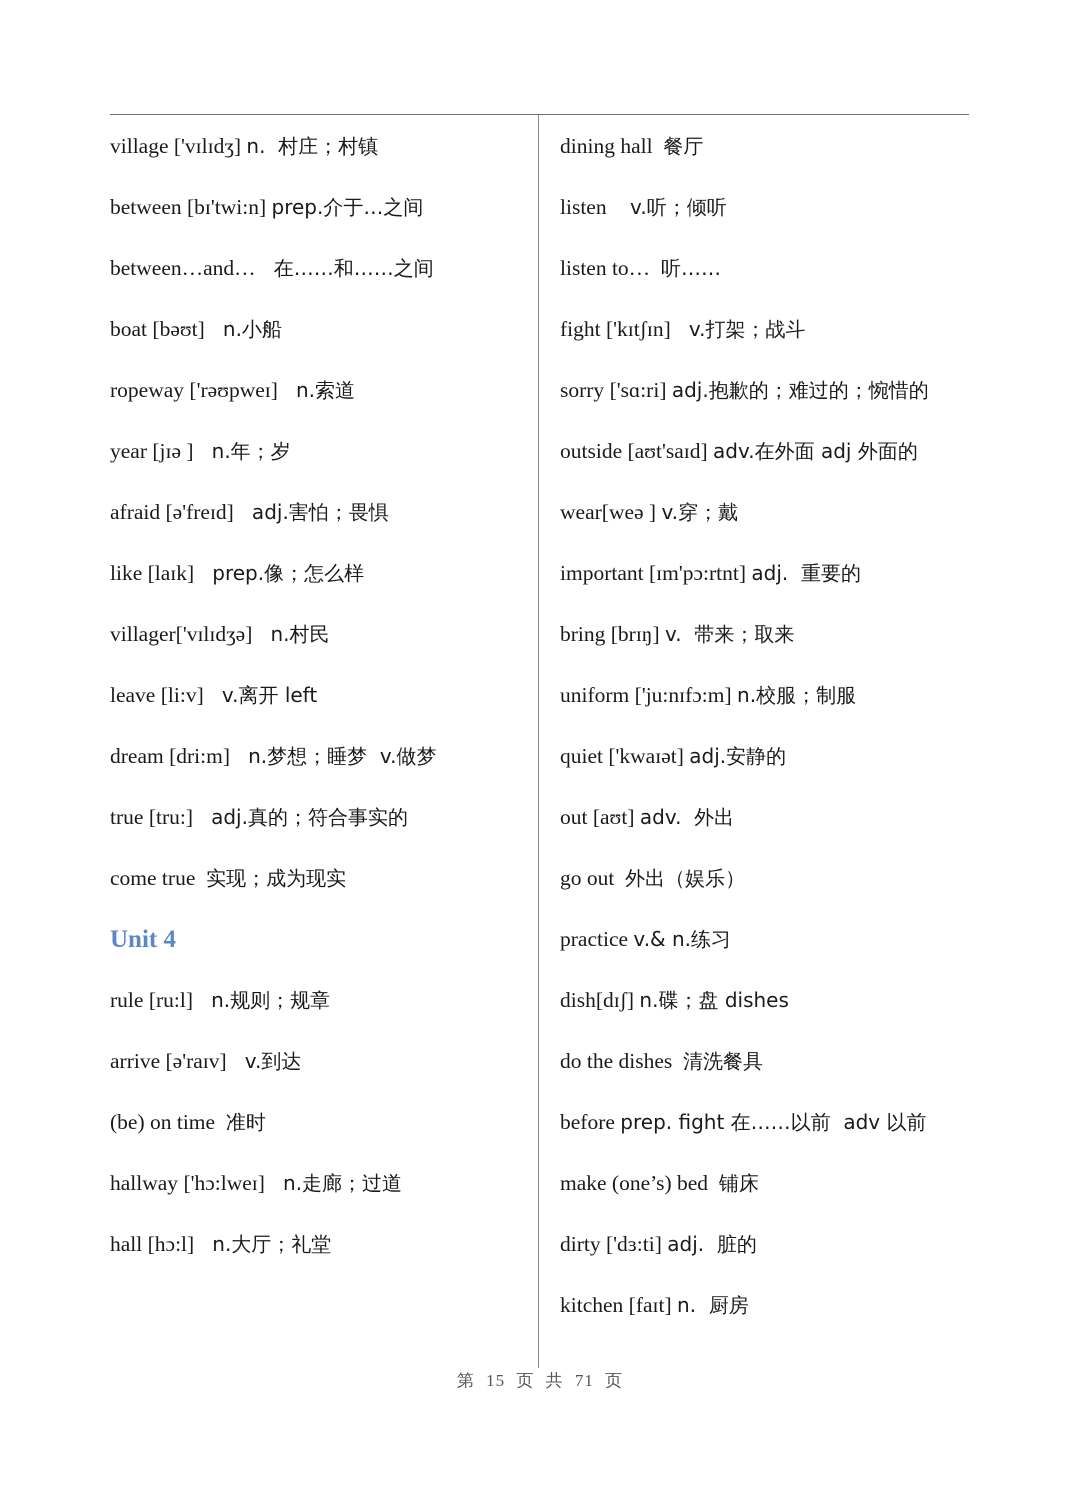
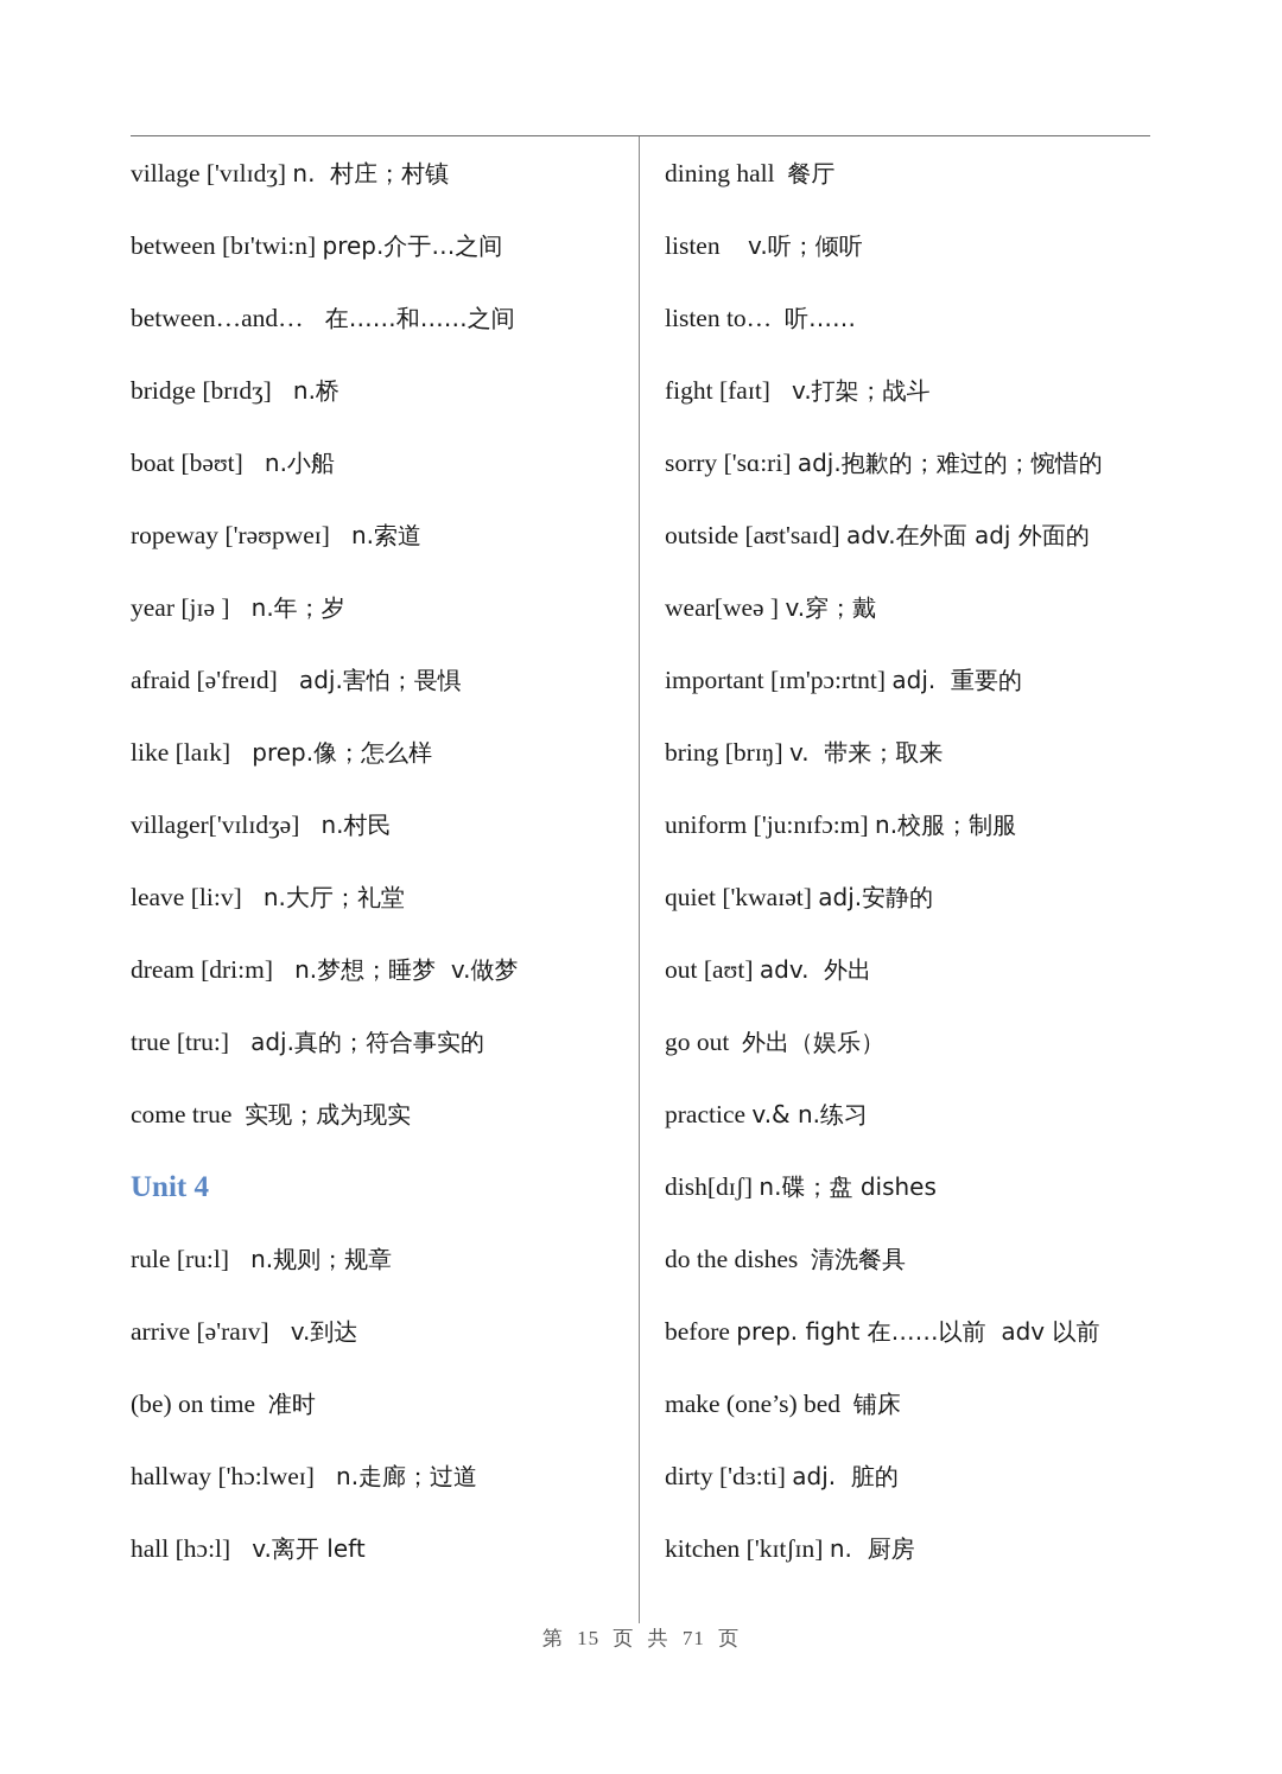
  village ['vɪlɪdʒ] n. 村庄；村镇
  between [bɪ'twi:n] prep.介于…之间
  between…and… 在……和……之间
+ bridge [brɪdʒ] n.桥
  boat [bəʊt] n.小船
  ropeway ['rəʊpweɪ] n.索道
  year [jɪə ] n.年；岁
  afraid [ə'freɪd] adj.害怕；畏惧
  like [laɪk] prep.像；怎么样
  villager['vɪlɪdʒə] n.村民
- leave [li:v] v.离开 left
+ leave [li:v] n.大厅；礼堂
  dream [dri:m] n.梦想；睡梦 v.做梦
  true [tru:] adj.真的；符合事实的
  come true 实现；成为现实
  Unit 4
  rule [ru:l] n.规则；规章
  arrive [ə'raɪv] v.到达
  (be) on time 准时
  hallway ['hɔ:lweɪ] n.走廊；过道
- hall [hɔ:l] n.大厅；礼堂
+ hall [hɔ:l] v.离开 left
  dining hall 餐厅
  listen v.听；倾听
  listen to… 听……
- fight ['kɪtʃɪn] v.打架；战斗
+ fight [faɪt] v.打架；战斗
  sorry ['sɑ:ri] adj.抱歉的；难过的；惋惜的
  outside [aʊt'saɪd] adv.在外面 adj 外面的
  wear[weə ] v.穿；戴
  important [ɪm'pɔ:rtnt] adj. 重要的
  bring [brɪŋ] v. 带来；取来
  uniform ['ju:nɪfɔ:m] n.校服；制服
  quiet ['kwaɪət] adj.安静的
  out [aʊt] adv. 外出
  go out 外出（娱乐）
  practice v.& n.练习
  dish[dɪʃ] n.碟；盘 dishes
  do the dishes 清洗餐具
  before prep. fight 在……以前 adv 以前
  make (one’s) bed 铺床
  dirty ['dɜ:ti] adj. 脏的
- kitchen [faɪt] n. 厨房
+ kitchen ['kɪtʃɪn] n. 厨房
  第 15 页 共 71 页
